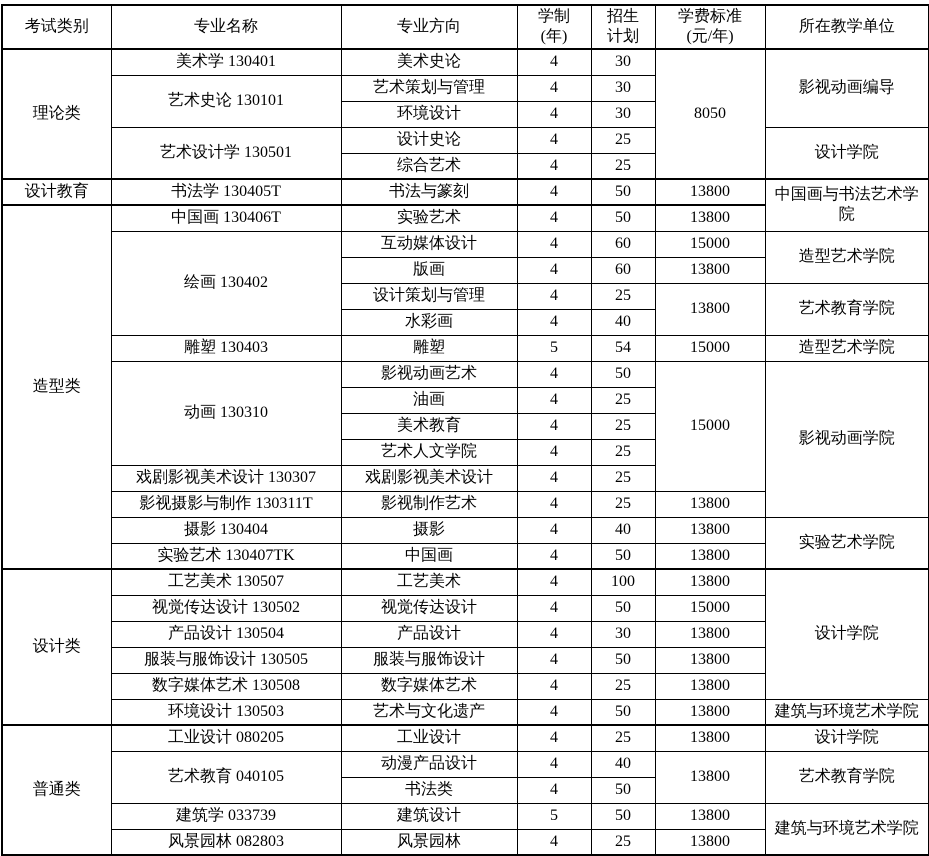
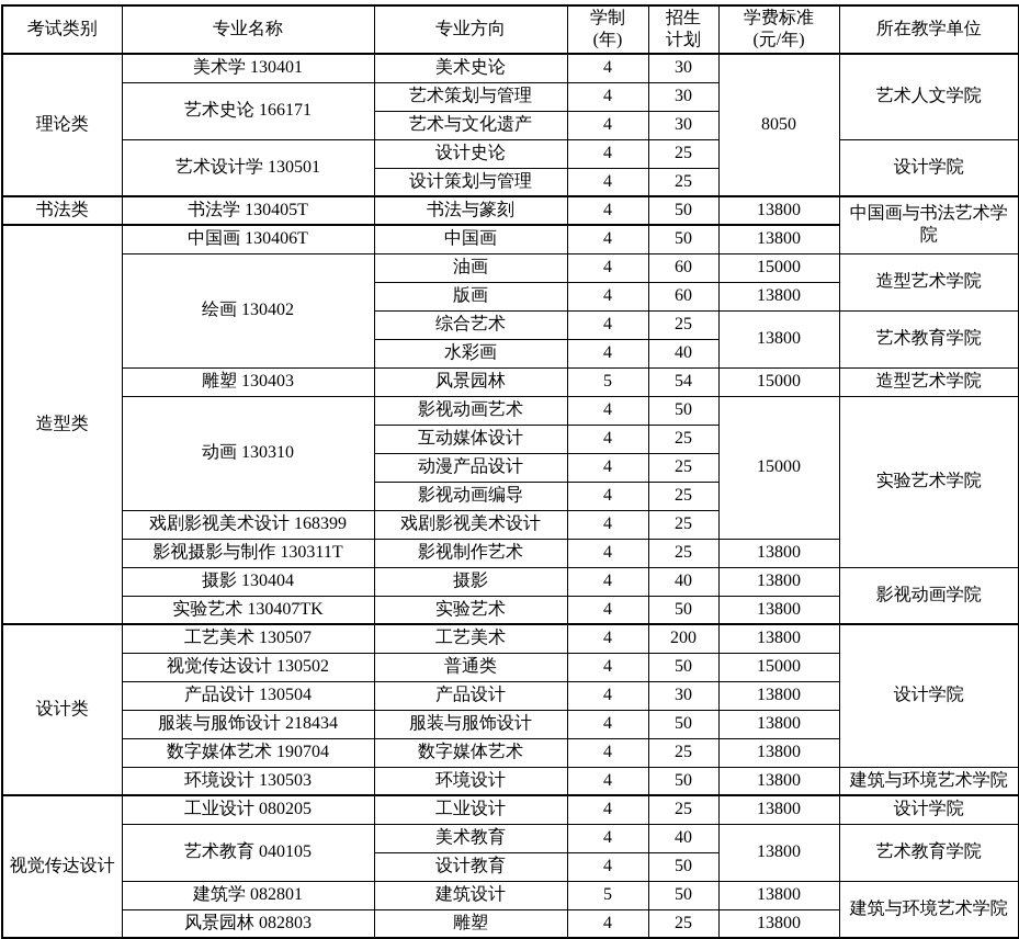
  考试类别	专业名称	专业方向	学制 (年)	招生 计划	学费标准 (元/年)	所在教学单位
- 理论类	美术学 130401	美术史论	4	30	8050	影视动画编导
+ 理论类	美术学 130401	美术史论	4	30	8050	艺术人文学院
- 艺术史论 130101	艺术策划与管理	4	30
+ 艺术史论 166171	艺术策划与管理	4	30
- 环境设计	4	30
+ 艺术与文化遗产	4	30
  艺术设计学 130501	设计史论	4	25	设计学院
- 综合艺术	4	25
+ 设计策划与管理	4	25
- 设计教育	书法学 130405T	书法与篆刻	4	50	13800	中国画与书法艺术学院
+ 书法类	书法学 130405T	书法与篆刻	4	50	13800	中国画与书法艺术学院
- 造型类	中国画 130406T	实验艺术	4	50	13800
+ 造型类	中国画 130406T	中国画	4	50	13800
- 绘画 130402	互动媒体设计	4	60	15000	造型艺术学院
+ 绘画 130402	油画	4	60	15000	造型艺术学院
  版画	4	60	13800
- 设计策划与管理	4	25	13800	艺术教育学院
+ 综合艺术	4	25	13800	艺术教育学院
  水彩画	4	40
- 雕塑 130403	雕塑	5	54	15000	造型艺术学院
+ 雕塑 130403	风景园林	5	54	15000	造型艺术学院
- 动画 130310	影视动画艺术	4	50	15000	影视动画学院
+ 动画 130310	影视动画艺术	4	50	15000	实验艺术学院
- 油画	4	25
+ 互动媒体设计	4	25
- 美术教育	4	25
+ 动漫产品设计	4	25
- 艺术人文学院	4	25
+ 影视动画编导	4	25
- 戏剧影视美术设计 130307	戏剧影视美术设计	4	25
+ 戏剧影视美术设计 168399	戏剧影视美术设计	4	25
  影视摄影与制作 130311T	影视制作艺术	4	25	13800
- 摄影 130404	摄影	4	40	13800	实验艺术学院
+ 摄影 130404	摄影	4	40	13800	影视动画学院
- 实验艺术 130407TK	中国画	4	50	13800
+ 实验艺术 130407TK	实验艺术	4	50	13800
- 设计类	工艺美术 130507	工艺美术	4	100	13800	设计学院
+ 设计类	工艺美术 130507	工艺美术	4	200	13800	设计学院
- 视觉传达设计 130502	视觉传达设计	4	50	15000
+ 视觉传达设计 130502	普通类	4	50	15000
  产品设计 130504	产品设计	4	30	13800
- 服装与服饰设计 130505	服装与服饰设计	4	50	13800
+ 服装与服饰设计 218434	服装与服饰设计	4	50	13800
- 数字媒体艺术 130508	数字媒体艺术	4	25	13800
+ 数字媒体艺术 190704	数字媒体艺术	4	25	13800
- 环境设计 130503	艺术与文化遗产	4	50	13800	建筑与环境艺术学院
+ 环境设计 130503	环境设计	4	50	13800	建筑与环境艺术学院
- 普通类	工业设计 080205	工业设计	4	25	13800	设计学院
+ 视觉传达设计	工业设计 080205	工业设计	4	25	13800	设计学院
- 艺术教育 040105	动漫产品设计	4	40	13800	艺术教育学院
+ 艺术教育 040105	美术教育	4	40	13800	艺术教育学院
- 书法类	4	50
+ 设计教育	4	50
- 建筑学 033739	建筑设计	5	50	13800	建筑与环境艺术学院
+ 建筑学 082801	建筑设计	5	50	13800	建筑与环境艺术学院
- 风景园林 082803	风景园林	4	25	13800
+ 风景园林 082803	雕塑	4	25	13800
